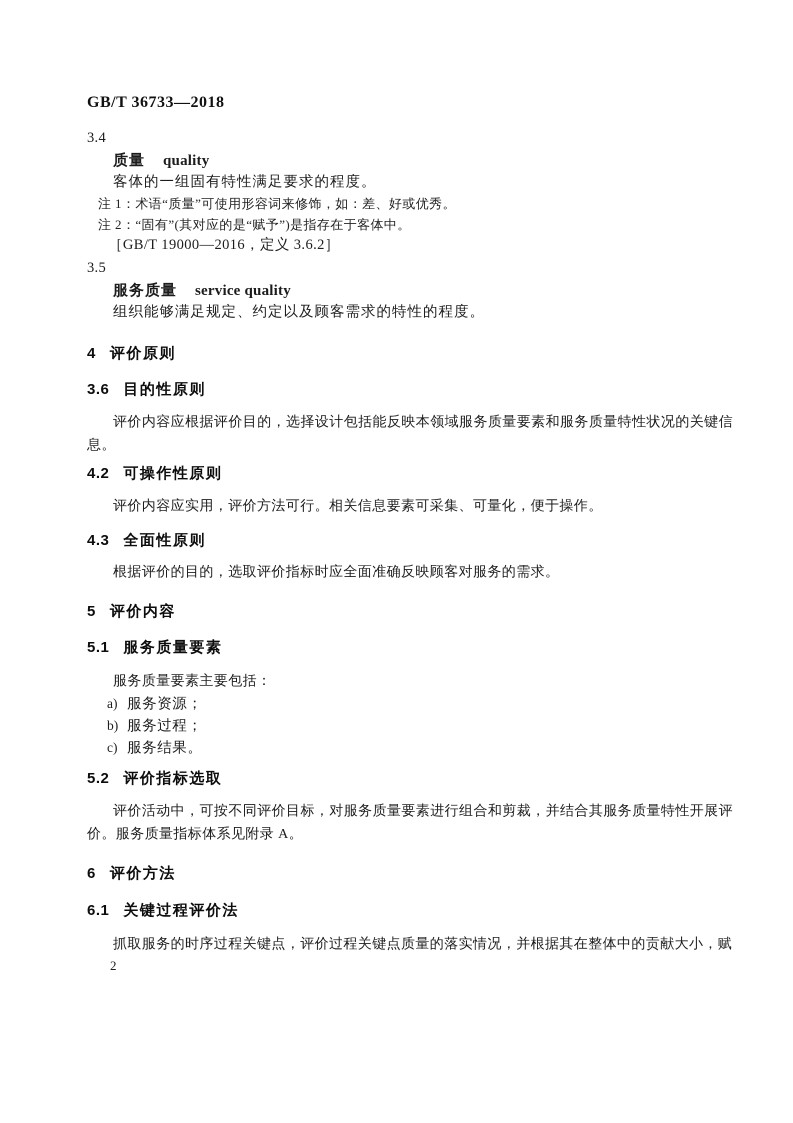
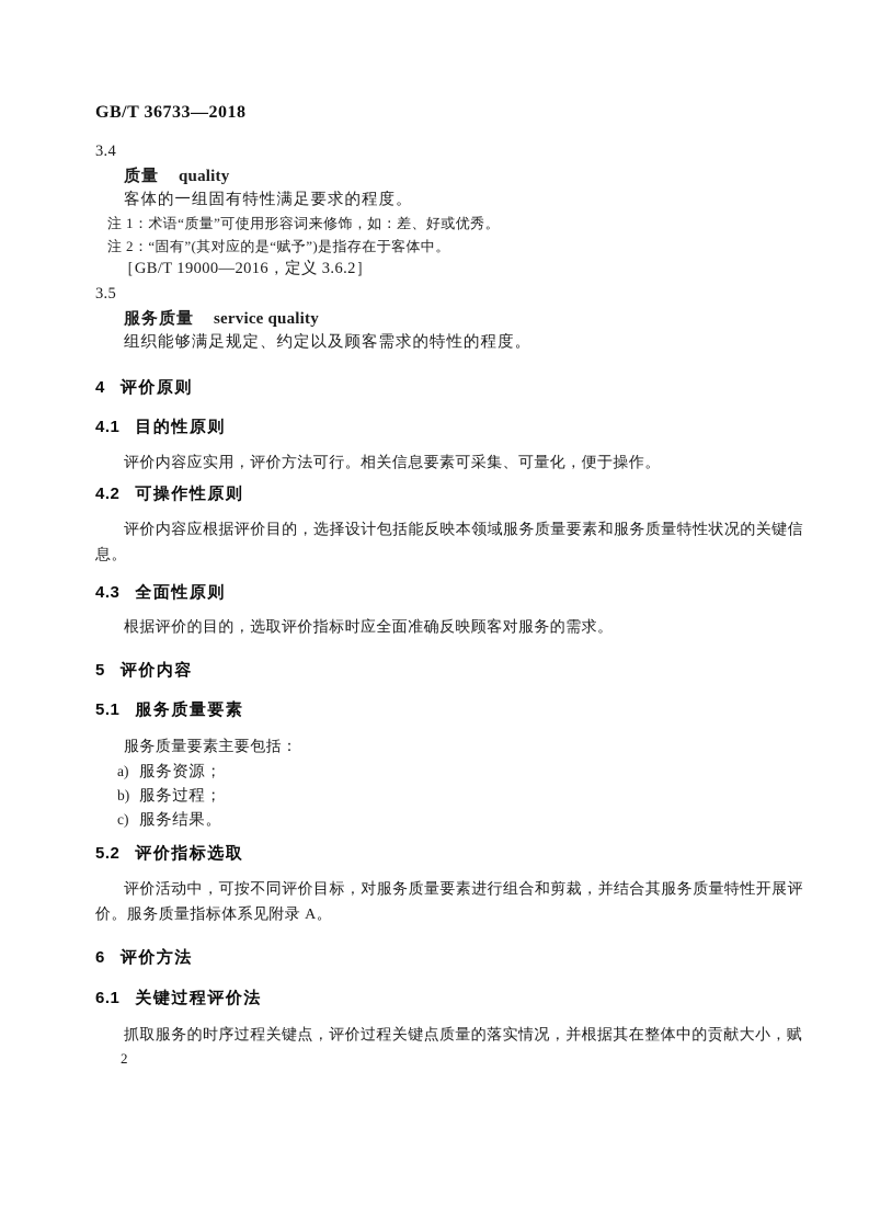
  GB/T 36733—2018
  3.4
  质量 quality
  客体的一组固有特性满足要求的程度。
  注 1：术语“质量”可使用形容词来修饰，如：差、好或优秀。
  注 2：“固有”(其对应的是“赋予”)是指存在于客体中。
  ［GB/T 19000—2016，定义 3.6.2］
  3.5
  服务质量 service quality
  组织能够满足规定、约定以及顾客需求的特性的程度。
  4 评价原则
- 3.6 目的性原则
+ 4.1 目的性原则
- 评价内容应根据评价目的，选择设计包括能反映本领域服务质量要素和服务质量特性状况的关键信息。
+ 评价内容应实用，评价方法可行。相关信息要素可采集、可量化，便于操作。
  4.2 可操作性原则
- 评价内容应实用，评价方法可行。相关信息要素可采集、可量化，便于操作。
+ 评价内容应根据评价目的，选择设计包括能反映本领域服务质量要素和服务质量特性状况的关键信息。
  4.3 全面性原则
  根据评价的目的，选取评价指标时应全面准确反映顾客对服务的需求。
  5 评价内容
  5.1 服务质量要素
  服务质量要素主要包括：
  a) 服务资源；
  b) 服务过程；
  c) 服务结果。
  5.2 评价指标选取
  评价活动中，可按不同评价目标，对服务质量要素进行组合和剪裁，并结合其服务质量特性开展评价。服务质量指标体系见附录 A。
  6 评价方法
  6.1 关键过程评价法
  抓取服务的时序过程关键点，评价过程关键点质量的落实情况，并根据其在整体中的贡献大小，赋
  2
